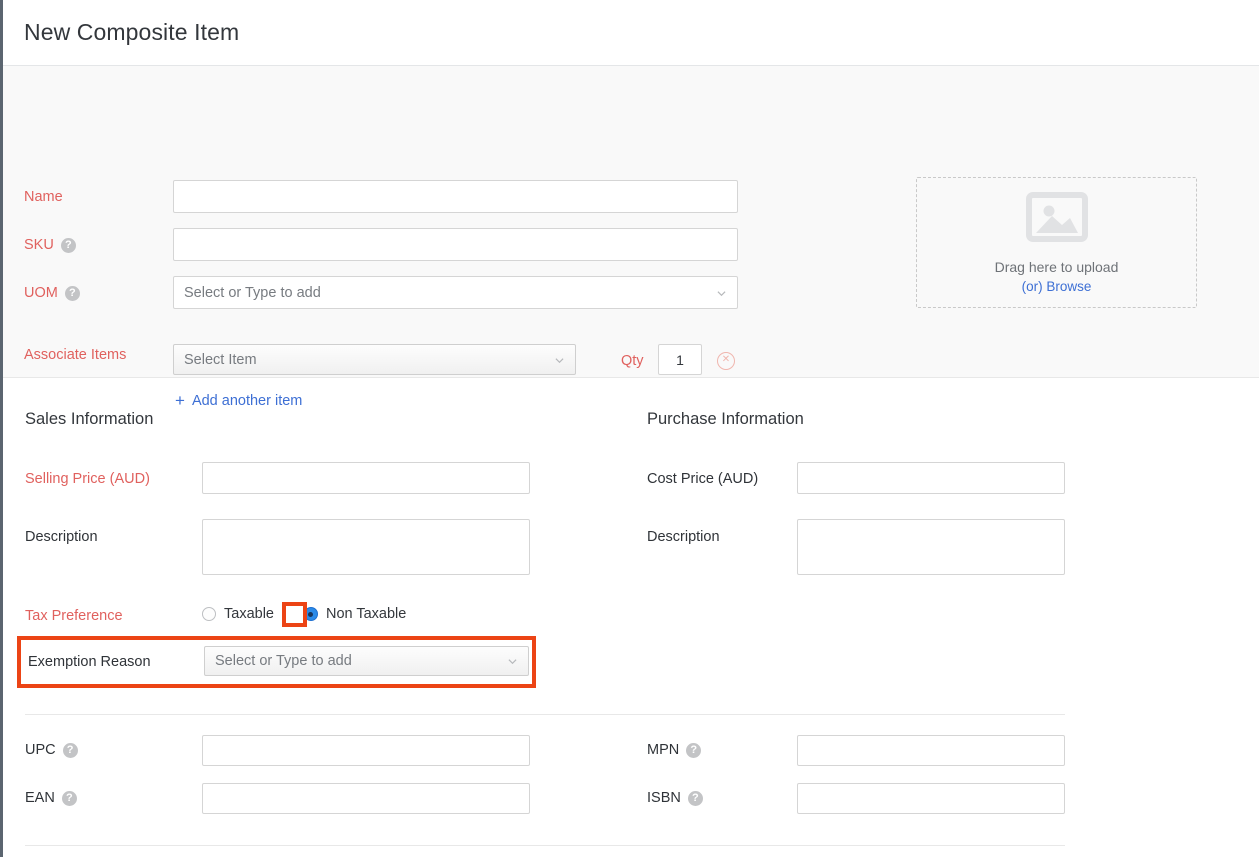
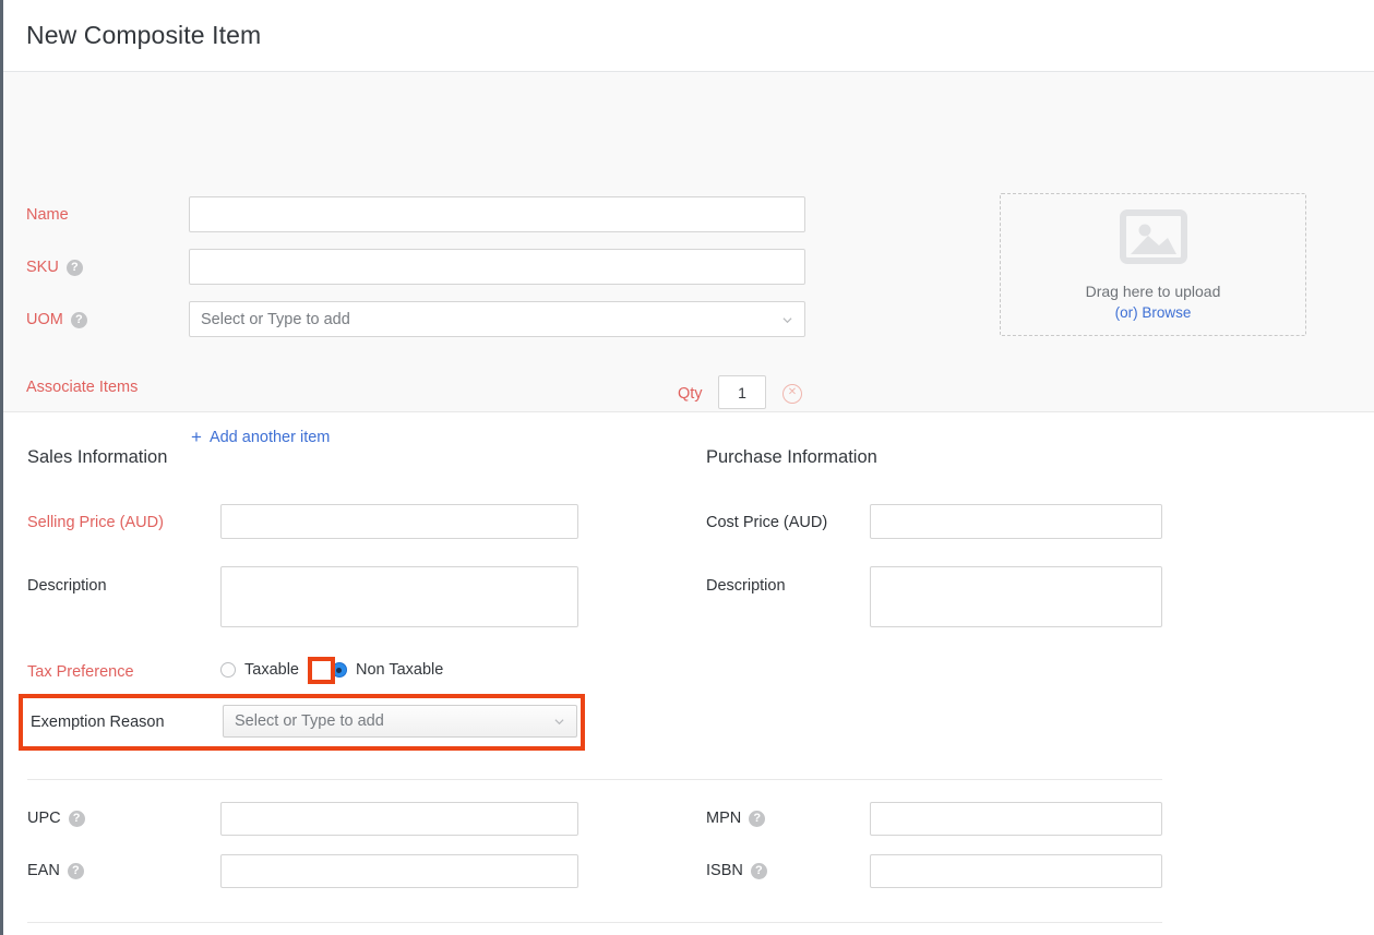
  New Composite Item
  Name
  SKU
  ?
  UOM
  ?
  Select or Type to add
  Associate Items
- Select Item
  Qty
  1
  ✕
  +
  Add another item
  Drag here to upload
  (or) Browse
  Sales Information
  Purchase Information
  Selling Price (AUD)
  Cost Price (AUD)
  Description
  Description
  Tax Preference
  Taxable
  Non Taxable
  Exemption Reason
  Select or Type to add
  UPC
  ?
  MPN
  ?
  EAN
  ?
  ISBN
  ?
